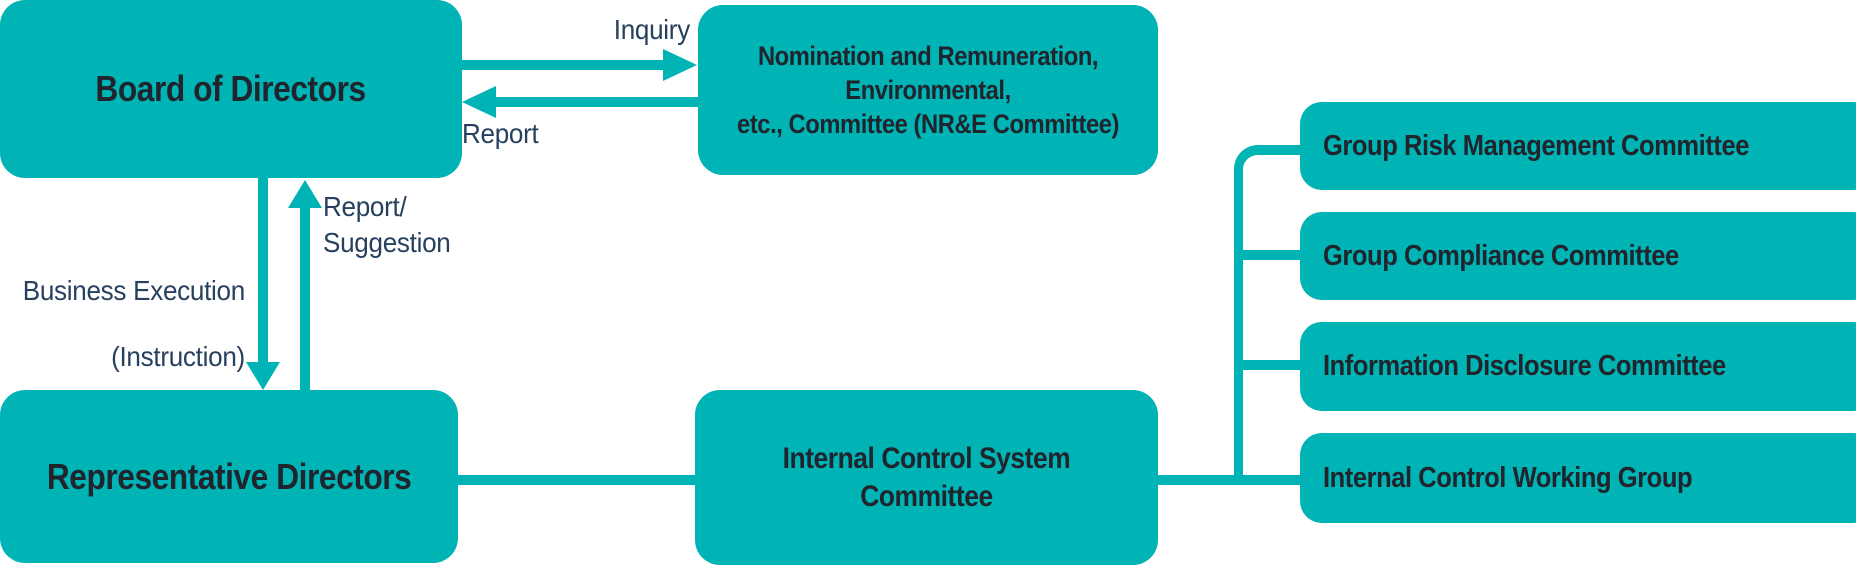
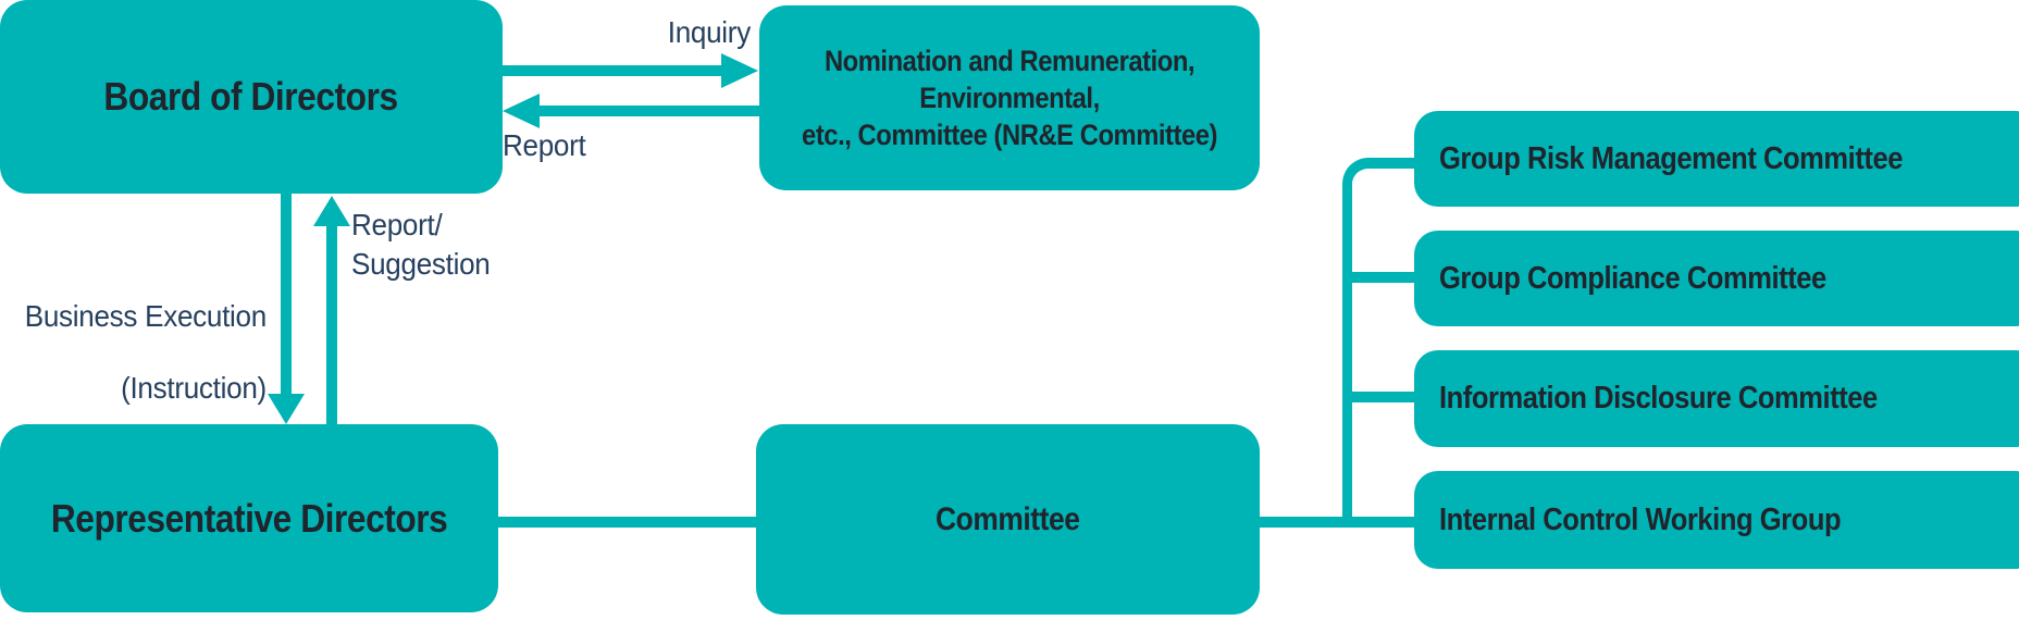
  Board of Directors
  Nomination and Remuneration,
  Environmental,
  etc., Committee (NR&E Committee)
  Representative Directors
- Internal Control System
  Committee
  Group Risk Management Committee
  Group Compliance Committee
  Information Disclosure Committee
  Internal Control Working Group
  Inquiry
  Report
  Report/
  Suggestion
  Business Execution
  (Instruction)
